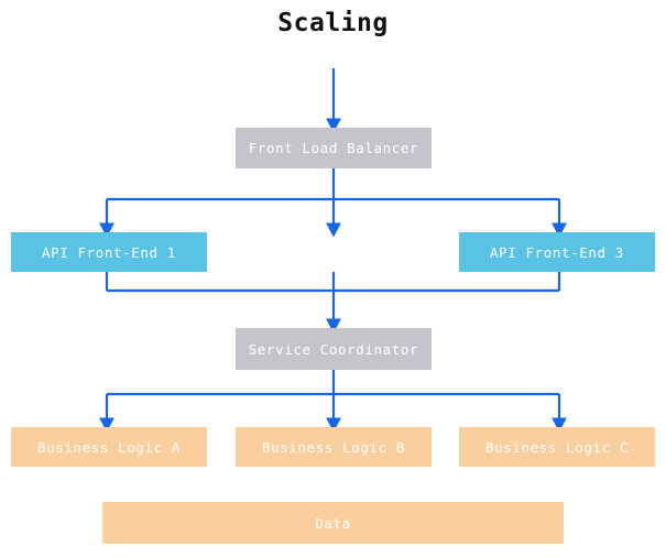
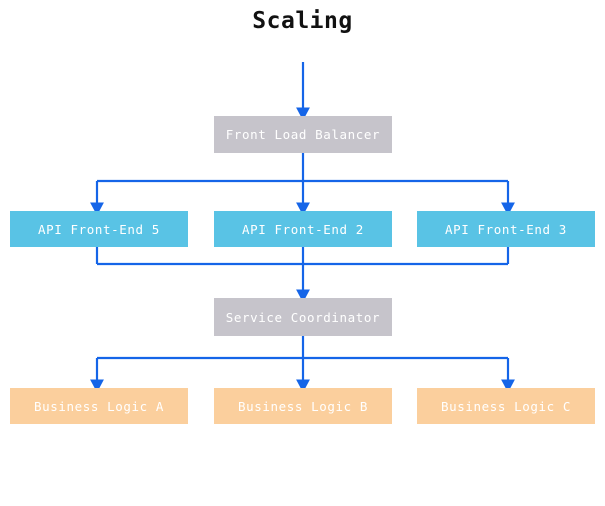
  Scaling
  Front Load Balancer
- API Front-End 1
+ API Front-End 5
+ API Front-End 2
  API Front-End 3
  Service Coordinator
  Business Logic A
  Business Logic B
  Business Logic C
- Data
